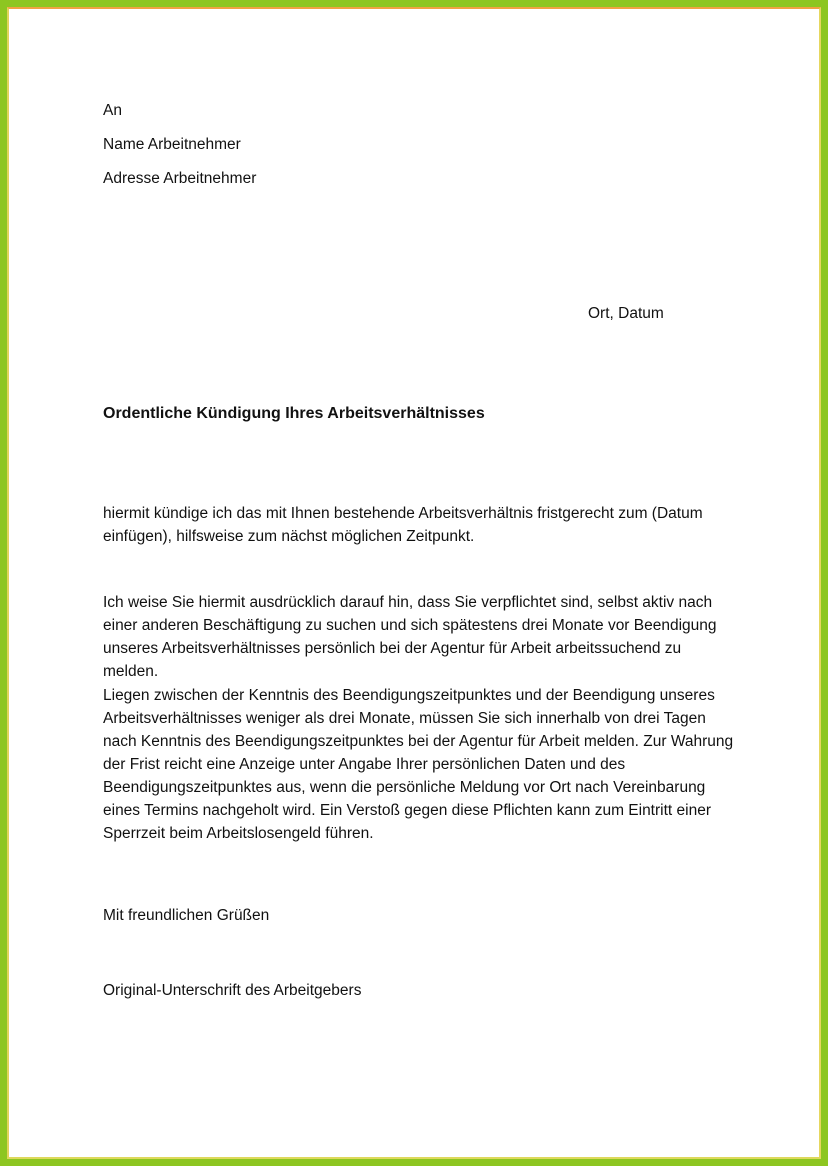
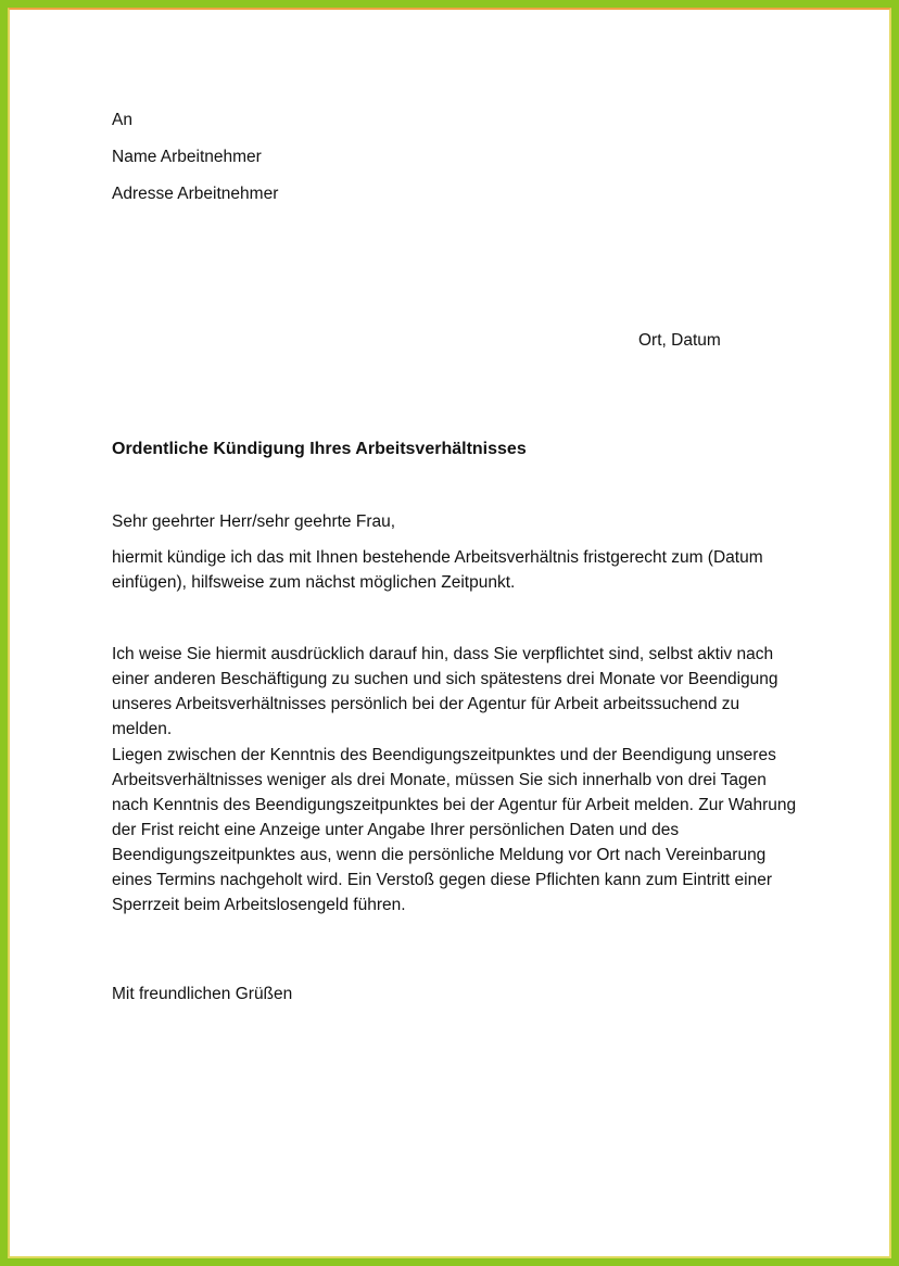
  An
  Name Arbeitnehmer
  Adresse Arbeitnehmer
  Ort, Datum
  Ordentliche Kündigung Ihres Arbeitsverhältnisses
+ Sehr geehrter Herr/sehr geehrte Frau,
  hiermit kündige ich das mit Ihnen bestehende Arbeitsverhältnis fristgerecht zum (Datum
  einfügen), hilfsweise zum nächst möglichen Zeitpunkt.
  Ich weise Sie hiermit ausdrücklich darauf hin, dass Sie verpflichtet sind, selbst aktiv nach
  einer anderen Beschäftigung zu suchen und sich spätestens drei Monate vor Beendigung
  unseres Arbeitsverhältnisses persönlich bei der Agentur für Arbeit arbeitssuchend zu
  melden.
  Liegen zwischen der Kenntnis des Beendigungszeitpunktes und der Beendigung unseres
  Arbeitsverhältnisses weniger als drei Monate, müssen Sie sich innerhalb von drei Tagen
  nach Kenntnis des Beendigungszeitpunktes bei der Agentur für Arbeit melden. Zur Wahrung
  der Frist reicht eine Anzeige unter Angabe Ihrer persönlichen Daten und des
  Beendigungszeitpunktes aus, wenn die persönliche Meldung vor Ort nach Vereinbarung
  eines Termins nachgeholt wird. Ein Verstoß gegen diese Pflichten kann zum Eintritt einer
  Sperrzeit beim Arbeitslosengeld führen.
  Mit freundlichen Grüßen
- Original-Unterschrift des Arbeitgebers
